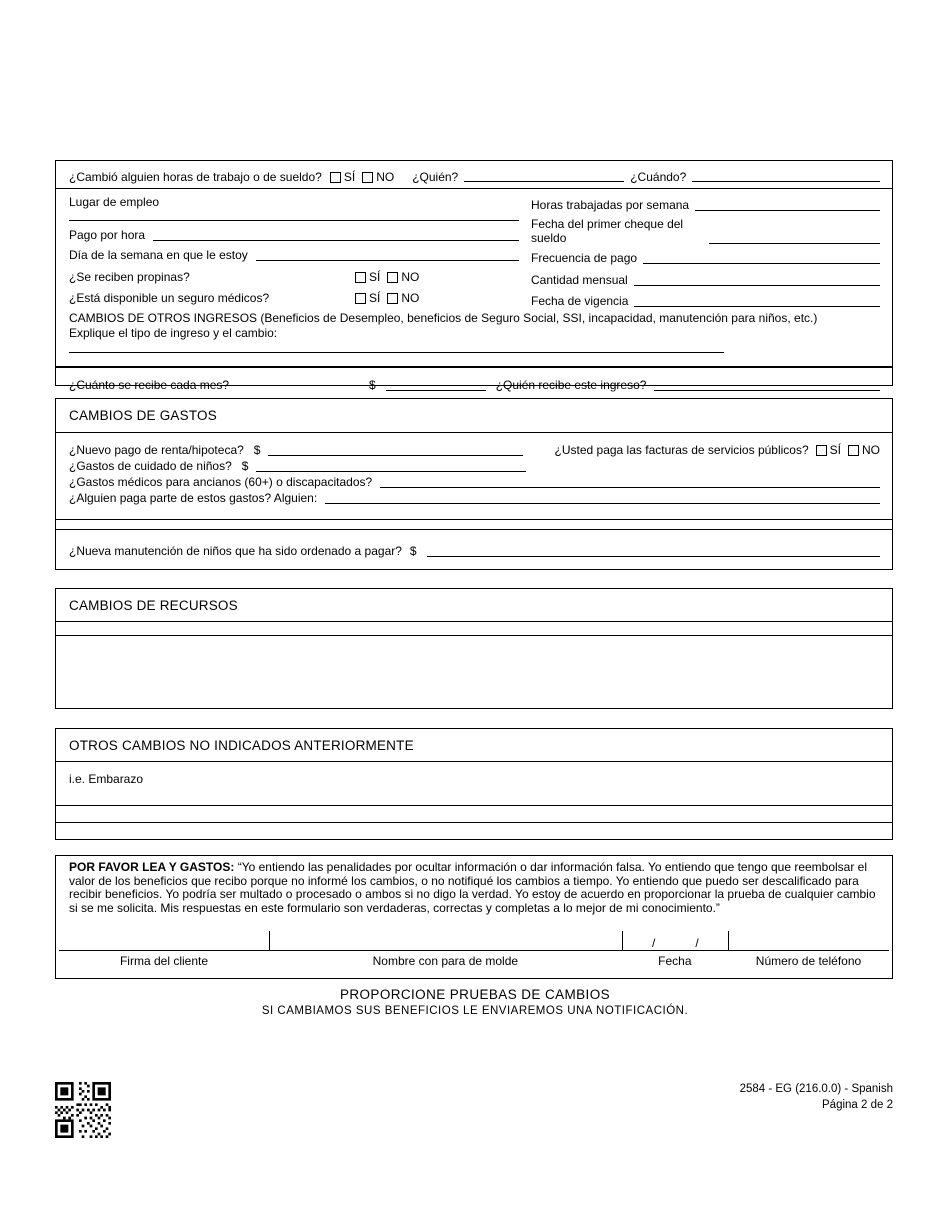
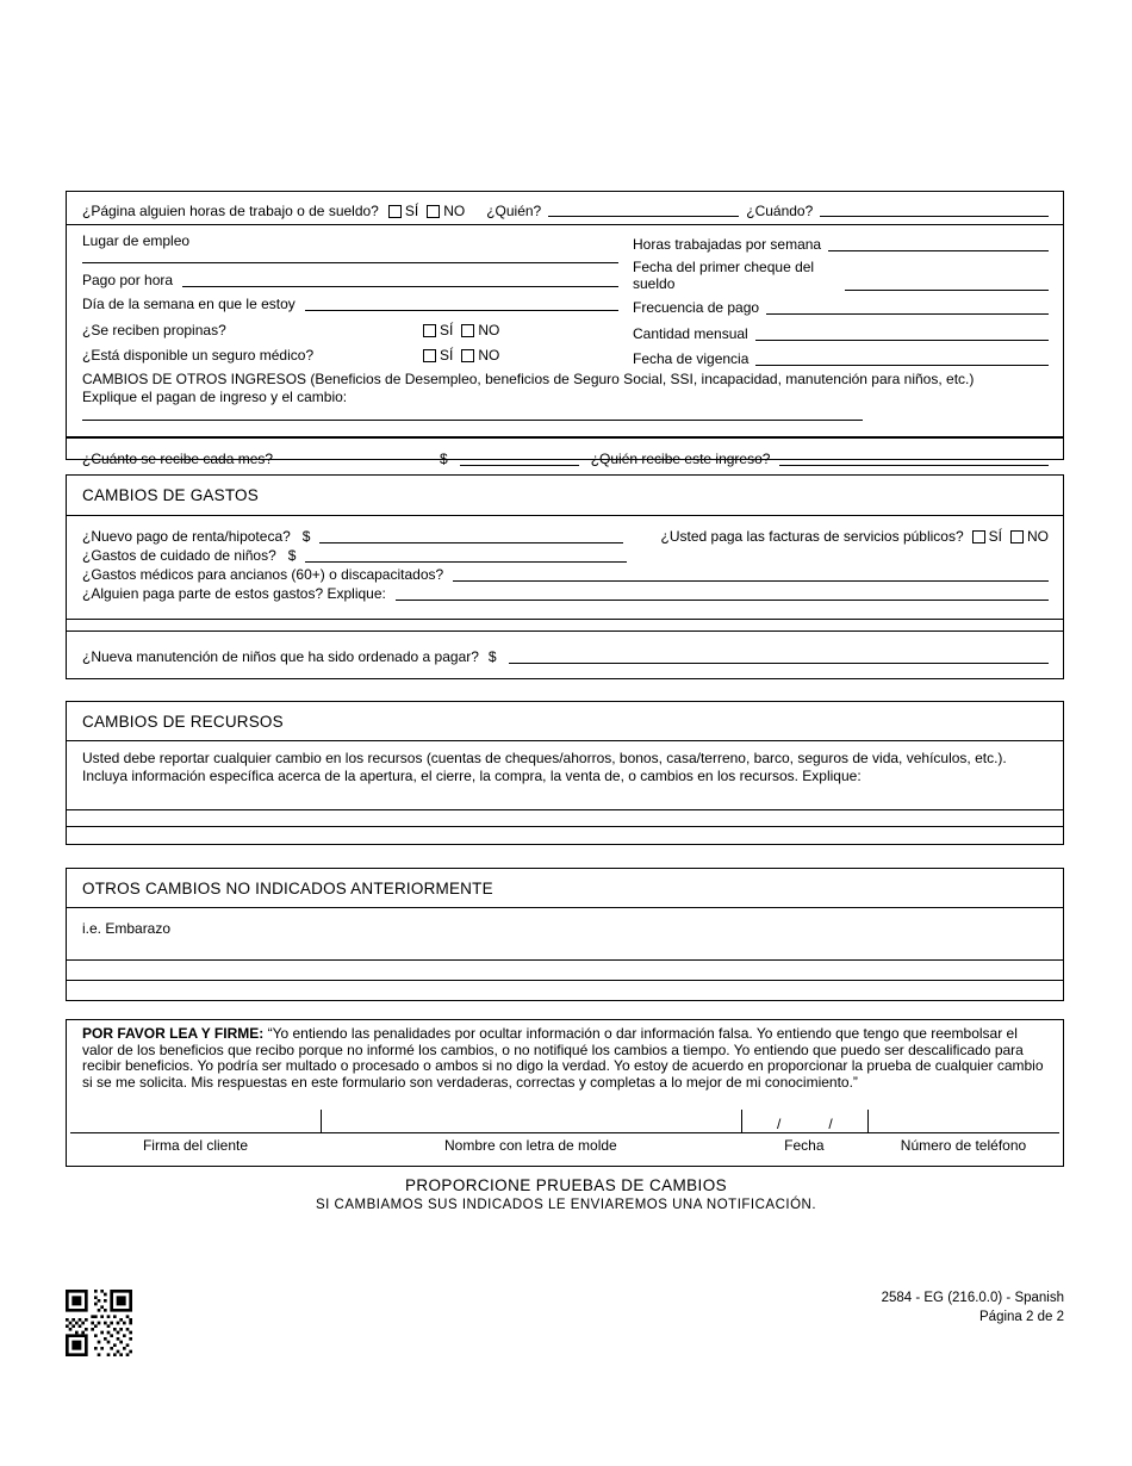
- ¿Cambió alguien horas de trabajo o de sueldo?
+ ¿Página alguien horas de trabajo o de sueldo?
  SÍ
  NO
  ¿Quién?
  ¿Cuándo?
  Lugar de empleo
  Pago por hora
  Día de la semana en que le estoy
  ¿Se reciben propinas?
  SÍ
  NO
- ¿Está disponible un seguro médicos?
+ ¿Está disponible un seguro médico?
  SÍ
  NO
  Horas trabajadas por semana
  Fecha del primer cheque del sueldo
  Frecuencia de pago
  Cantidad mensual
  Fecha de vigencia
  CAMBIOS DE OTROS INGRESOS (Beneficios de Desempleo, beneficios de Seguro Social, SSI, incapacidad, manutención para niños, etc.)
- Explique el tipo de ingreso y el cambio:
+ Explique el pagan de ingreso y el cambio:
  ¿Cuánto se recibe cada mes?
  $
  ¿Quién recibe este ingreso?
  CAMBIOS DE GASTOS
  ¿Nuevo pago de renta/hipoteca?
  $
  ¿Usted paga las facturas de servicios públicos?
  SÍ
  NO
  ¿Gastos de cuidado de niños?
  $
  ¿Gastos médicos para ancianos (60+) o discapacitados?
- ¿Alguien paga parte de estos gastos? Alguien:
+ ¿Alguien paga parte de estos gastos? Explique:
  ¿Nueva manutención de niños que ha sido ordenado a pagar?
  $
  CAMBIOS DE RECURSOS
+ Usted debe reportar cualquier cambio en los recursos (cuentas de cheques/ahorros, bonos, casa/terreno, barco, seguros de vida, vehículos, etc.). Incluya información específica acerca de la apertura, el cierre, la compra, la venta de, o cambios en los recursos. Explique:
  OTROS CAMBIOS NO INDICADOS ANTERIORMENTE
  i.e. Embarazo
- POR FAVOR LEA Y GASTOS: “Yo entiendo las penalidades por ocultar información o dar información falsa. Yo entiendo que tengo que reembolsar el valor de los beneficios que recibo porque no informé los cambios, o no notifiqué los cambios a tiempo. Yo entiendo que puedo ser descalificado para recibir beneficios. Yo podría ser multado o procesado o ambos si no digo la verdad. Yo estoy de acuerdo en proporcionar la prueba de cualquier cambio si se me solicita. Mis respuestas en este formulario son verdaderas, correctas y completas a lo mejor de mi conocimiento.”
+ POR FAVOR LEA Y FIRME: “Yo entiendo las penalidades por ocultar información o dar información falsa. Yo entiendo que tengo que reembolsar el valor de los beneficios que recibo porque no informé los cambios, o no notifiqué los cambios a tiempo. Yo entiendo que puedo ser descalificado para recibir beneficios. Yo podría ser multado o procesado o ambos si no digo la verdad. Yo estoy de acuerdo en proporcionar la prueba de cualquier cambio si se me solicita. Mis respuestas en este formulario son verdaderas, correctas y completas a lo mejor de mi conocimiento.”
  / /
  Firma del cliente
- Nombre con para de molde
+ Nombre con letra de molde
  Fecha
  Número de teléfono
  PROPORCIONE PRUEBAS DE CAMBIOS
- SI CAMBIAMOS SUS BENEFICIOS LE ENVIAREMOS UNA NOTIFICACIÓN.
+ SI CAMBIAMOS SUS INDICADOS LE ENVIAREMOS UNA NOTIFICACIÓN.
  2584 - EG (216.0.0) - Spanish
  Página 2 de 2
